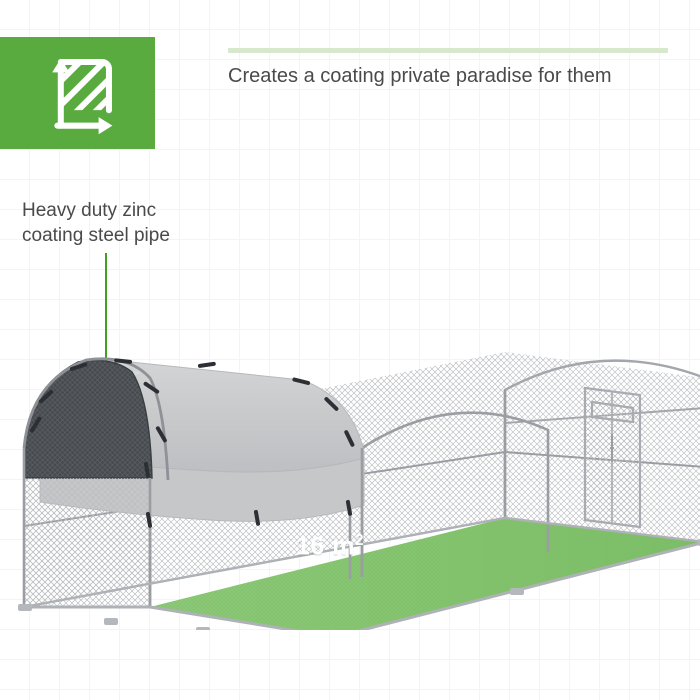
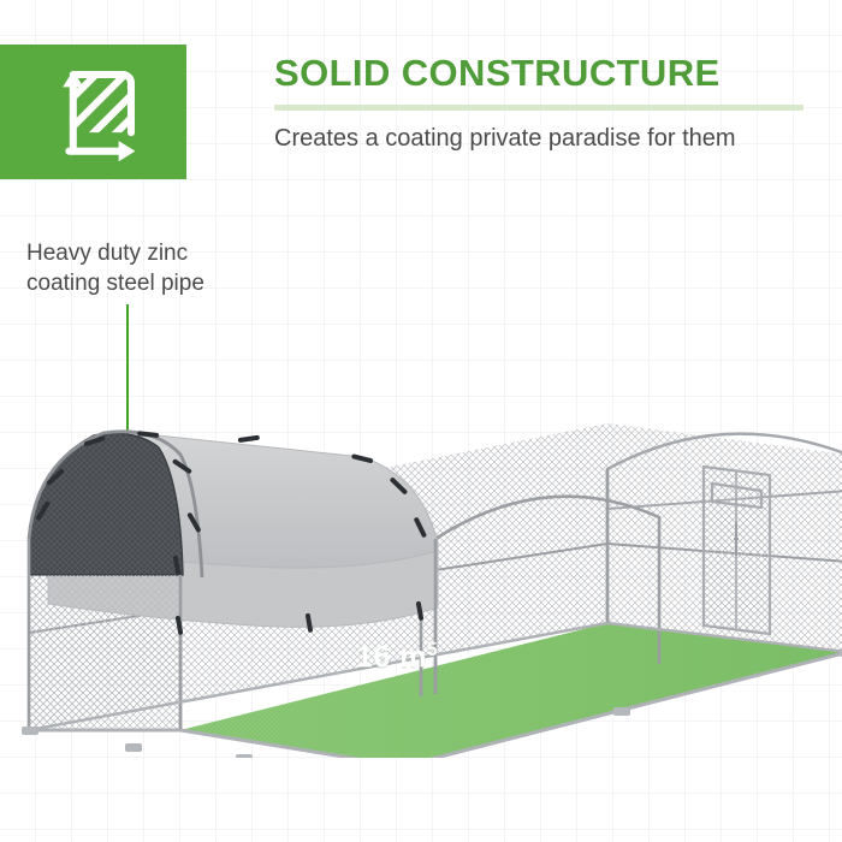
+ SOLID CONSTRUCTURE
  Creates a coating private paradise for them
  Heavy duty zinc
  coating steel pipe
- 16 m2
+ 16 m5
